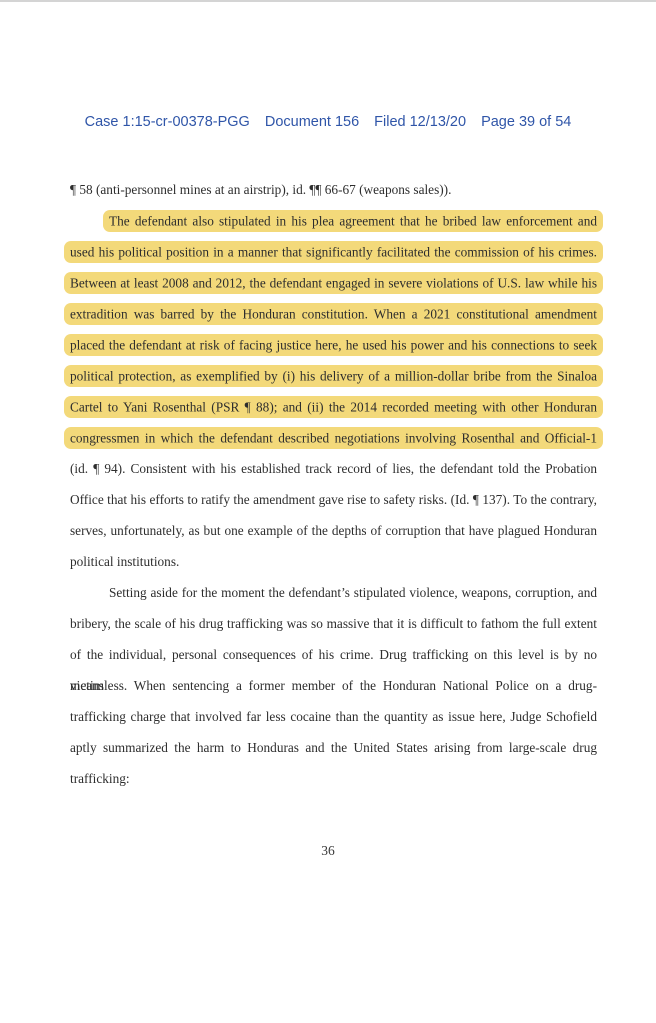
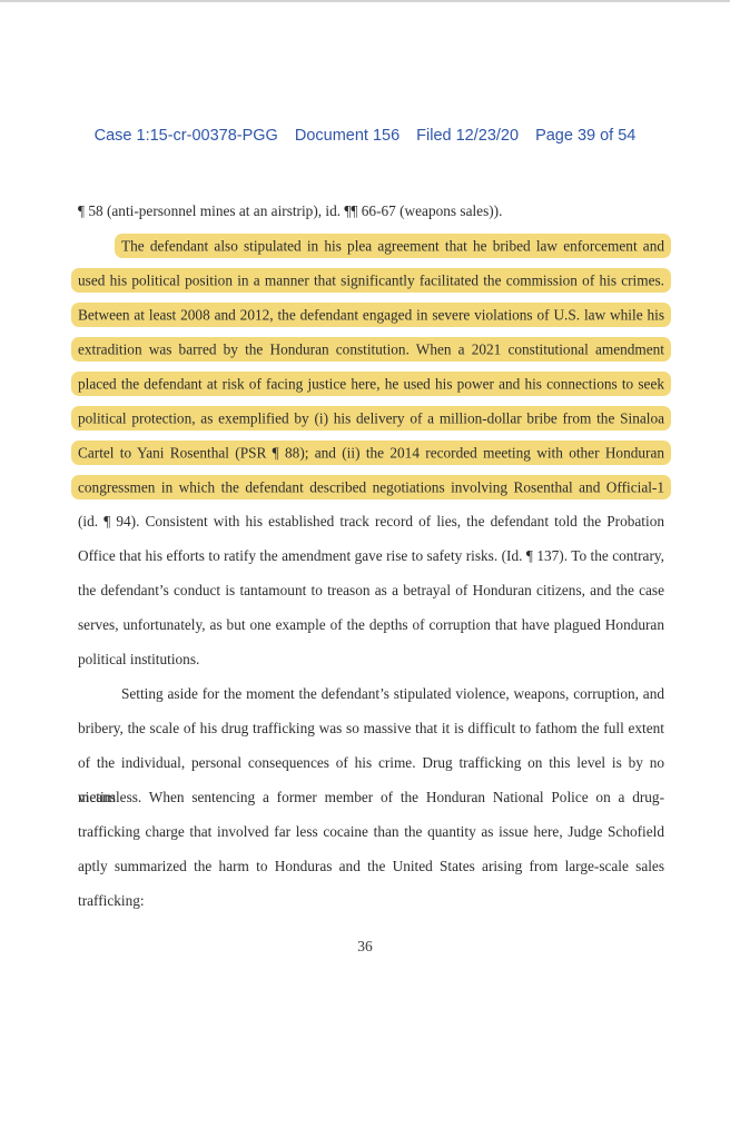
  Case 1:15-cr-00378-PGG
  Document 156
- Filed 12/13/20
+ Filed 12/23/20
  Page 39 of 54
  ¶ 58 (anti-personnel mines at an airstrip), id. ¶¶ 66-67 (weapons sales)).
  The defendant also stipulated in his plea agreement that he bribed law enforcement and
  used his political position in a manner that significantly facilitated the commission of his crimes.
  Between at least 2008 and 2012, the defendant engaged in severe violations of U.S. law while his
  extradition was barred by the Honduran constitution. When a 2021 constitutional amendment
  placed the defendant at risk of facing justice here, he used his power and his connections to seek
  political protection, as exemplified by (i) his delivery of a million-dollar bribe from the Sinaloa
  Cartel to Yani Rosenthal (PSR ¶ 88); and (ii) the 2014 recorded meeting with other Honduran
  congressmen in which the defendant described negotiations involving Rosenthal and Official-1
  (id. ¶ 94). Consistent with his established track record of lies, the defendant told the Probation
  Office that his efforts to ratify the amendment gave rise to safety risks. (Id. ¶ 137). To the contrary,
+ the defendant’s conduct is tantamount to treason as a betrayal of Honduran citizens, and the case
  serves, unfortunately, as but one example of the depths of corruption that have plagued Honduran
  political institutions.
  Setting aside for the moment the defendant’s stipulated violence, weapons, corruption, and
  bribery, the scale of his drug trafficking was so massive that it is difficult to fathom the full extent
  of the individual, personal consequences of his crime. Drug trafficking on this level is by no means
  victimless. When sentencing a former member of the Honduran National Police on a drug-
  trafficking charge that involved far less cocaine than the quantity as issue here, Judge Schofield
- aptly summarized the harm to Honduras and the United States arising from large-scale drug
+ aptly summarized the harm to Honduras and the United States arising from large-scale sales
  trafficking:
  36
